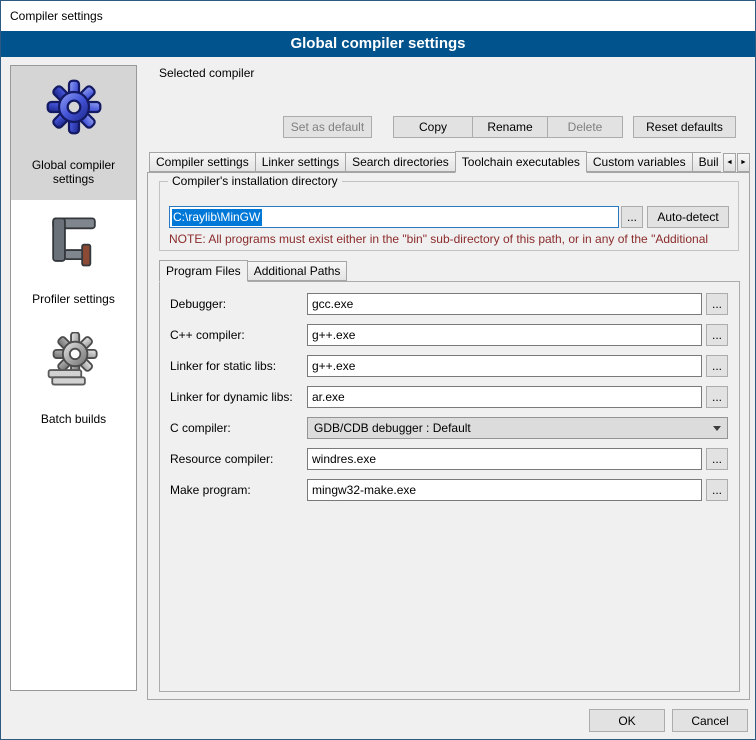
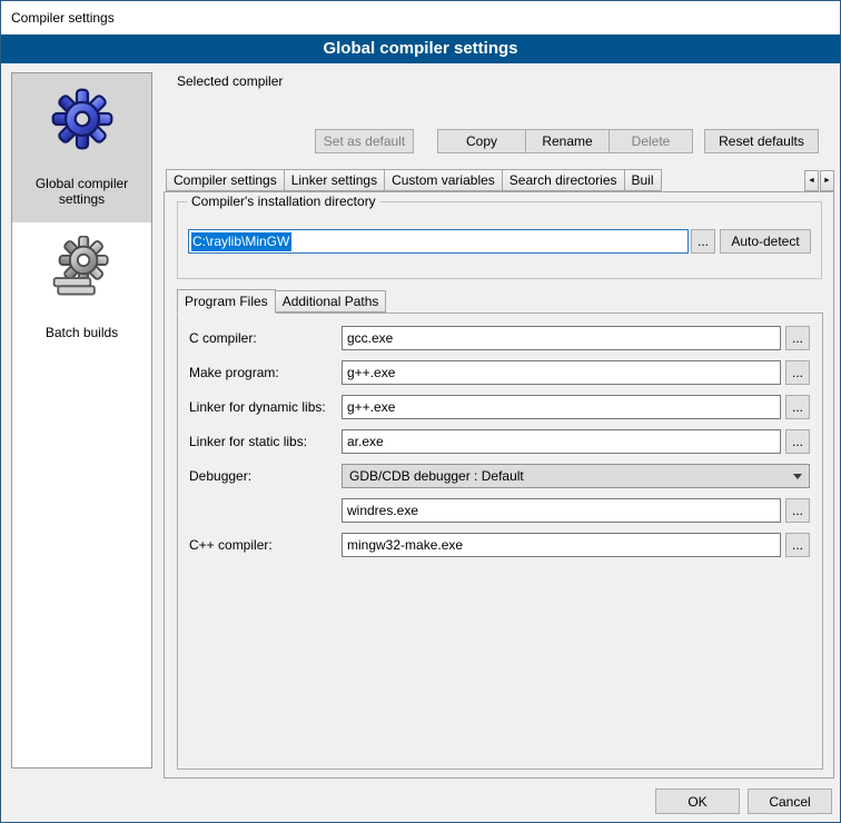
  Compiler settings
  Global compiler settings
  Global compiler settings
- Profiler settings
  Batch builds
  Selected compiler
  Set as default
  Copy
  Rename
  Delete
  Reset defaults
  Compiler settings
  Linker settings
- Search directories
+ Custom variables
- Toolchain executables
- Custom variables
+ Search directories
  Buil
  Compiler's installation directory
  C:\raylib\MinGW
  ...
  Auto-detect
- NOTE: All programs must exist either in the "bin" sub-directory of this path, or in any of the "Additional
  Program Files
  Additional Paths
- Debugger:
+ C compiler:
  gcc.exe
  ...
- C++ compiler:
+ Make program:
  g++.exe
  ...
- Linker for static libs:
+ Linker for dynamic libs:
  g++.exe
  ...
- Linker for dynamic libs:
+ Linker for static libs:
  ar.exe
  ...
- C compiler:
+ Debugger:
  GDB/CDB debugger : Default
- Resource compiler:
  windres.exe
  ...
- Make program:
+ C++ compiler:
  mingw32-make.exe
  ...
  OK
  Cancel
